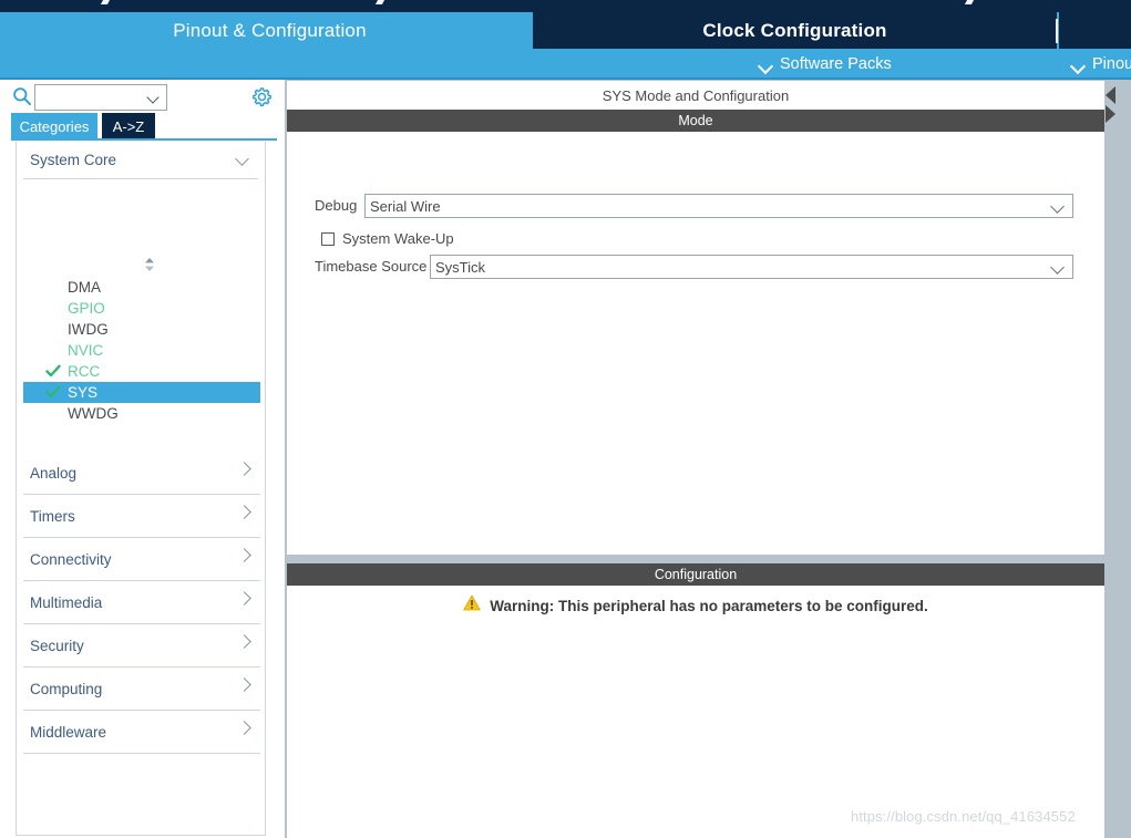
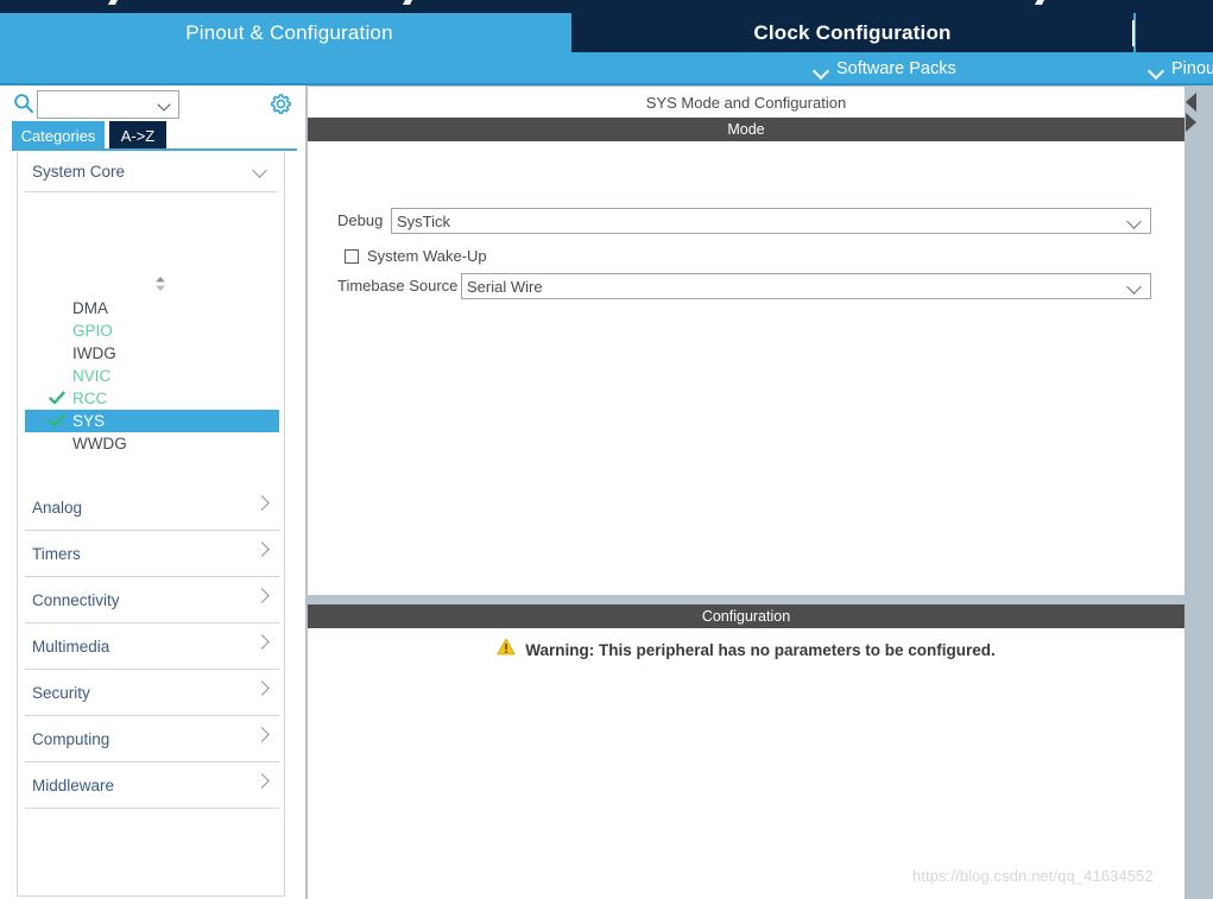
  Pinout & Configuration
  Clock Configuration
  Software Packs
  Pinou
  Categories
  A->Z
  System Core
  DMA
  GPIO
  IWDG
  NVIC
  RCC
  SYS
  WWDG
  Analog
  Timers
  Connectivity
  Multimedia
  Security
  Computing
  Middleware
  SYS Mode and Configuration
  Mode
  Debug
- Serial Wire
+ SysTick
  System Wake-Up
  Timebase Source
- SysTick
+ Serial Wire
  Configuration
  Warning: This peripheral has no parameters to be configured.
  https://blog.csdn.net/qq_41634552
